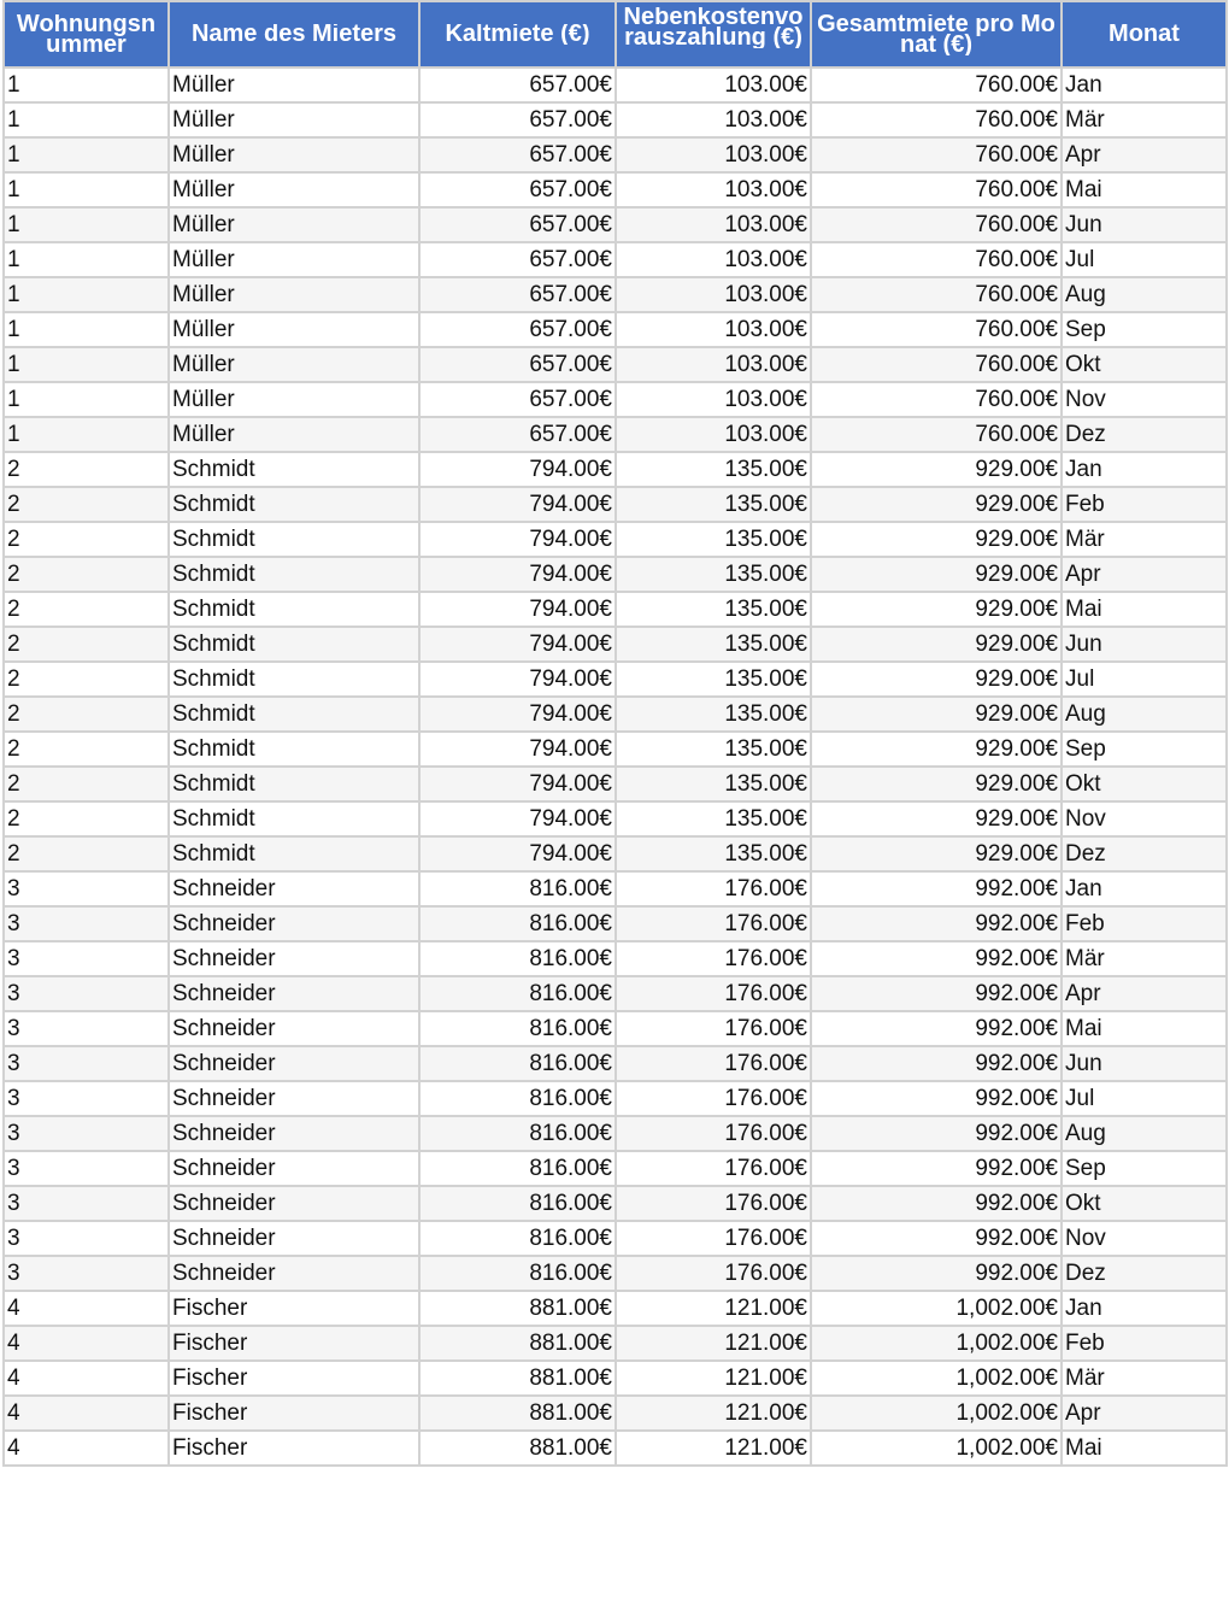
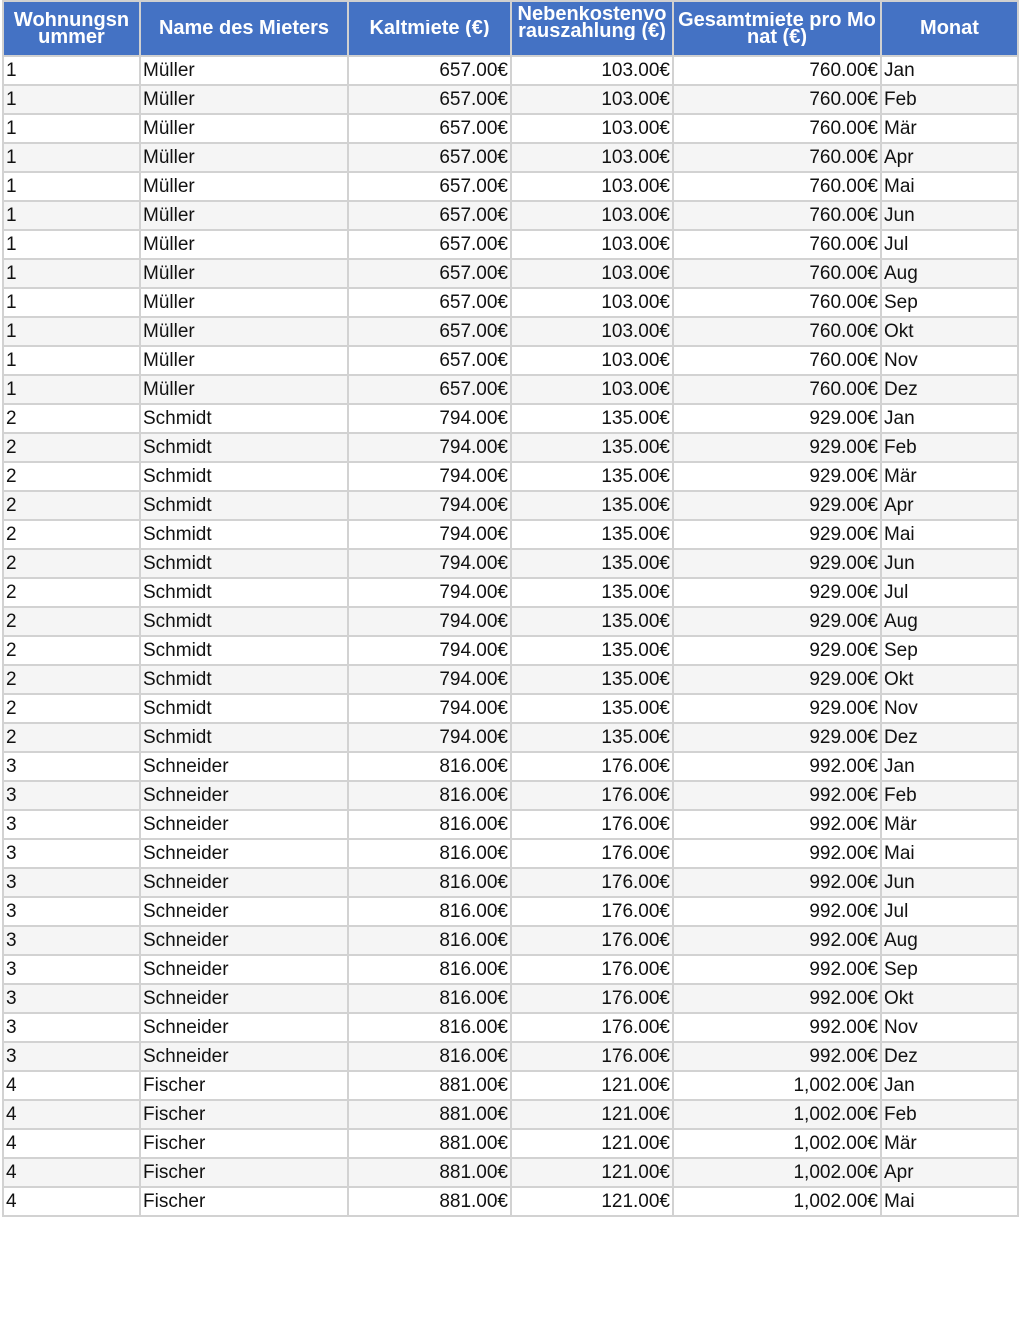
  Wohnungsnummer	Name des Mieters	Kaltmiete (€)	Nebenkostenvorauszahlung (€)	Gesamtmiete pro Monat (€)	Monat
  1	Müller	657.00€	103.00€	760.00€	Jan
+ 1	Müller	657.00€	103.00€	760.00€	Feb
  1	Müller	657.00€	103.00€	760.00€	Mär
  1	Müller	657.00€	103.00€	760.00€	Apr
  1	Müller	657.00€	103.00€	760.00€	Mai
  1	Müller	657.00€	103.00€	760.00€	Jun
  1	Müller	657.00€	103.00€	760.00€	Jul
  1	Müller	657.00€	103.00€	760.00€	Aug
  1	Müller	657.00€	103.00€	760.00€	Sep
  1	Müller	657.00€	103.00€	760.00€	Okt
  1	Müller	657.00€	103.00€	760.00€	Nov
  1	Müller	657.00€	103.00€	760.00€	Dez
  2	Schmidt	794.00€	135.00€	929.00€	Jan
  2	Schmidt	794.00€	135.00€	929.00€	Feb
  2	Schmidt	794.00€	135.00€	929.00€	Mär
  2	Schmidt	794.00€	135.00€	929.00€	Apr
  2	Schmidt	794.00€	135.00€	929.00€	Mai
  2	Schmidt	794.00€	135.00€	929.00€	Jun
  2	Schmidt	794.00€	135.00€	929.00€	Jul
  2	Schmidt	794.00€	135.00€	929.00€	Aug
  2	Schmidt	794.00€	135.00€	929.00€	Sep
  2	Schmidt	794.00€	135.00€	929.00€	Okt
  2	Schmidt	794.00€	135.00€	929.00€	Nov
  2	Schmidt	794.00€	135.00€	929.00€	Dez
  3	Schneider	816.00€	176.00€	992.00€	Jan
  3	Schneider	816.00€	176.00€	992.00€	Feb
  3	Schneider	816.00€	176.00€	992.00€	Mär
- 3	Schneider	816.00€	176.00€	992.00€	Apr
  3	Schneider	816.00€	176.00€	992.00€	Mai
  3	Schneider	816.00€	176.00€	992.00€	Jun
  3	Schneider	816.00€	176.00€	992.00€	Jul
  3	Schneider	816.00€	176.00€	992.00€	Aug
  3	Schneider	816.00€	176.00€	992.00€	Sep
  3	Schneider	816.00€	176.00€	992.00€	Okt
  3	Schneider	816.00€	176.00€	992.00€	Nov
  3	Schneider	816.00€	176.00€	992.00€	Dez
  4	Fischer	881.00€	121.00€	1,002.00€	Jan
  4	Fischer	881.00€	121.00€	1,002.00€	Feb
  4	Fischer	881.00€	121.00€	1,002.00€	Mär
  4	Fischer	881.00€	121.00€	1,002.00€	Apr
  4	Fischer	881.00€	121.00€	1,002.00€	Mai
